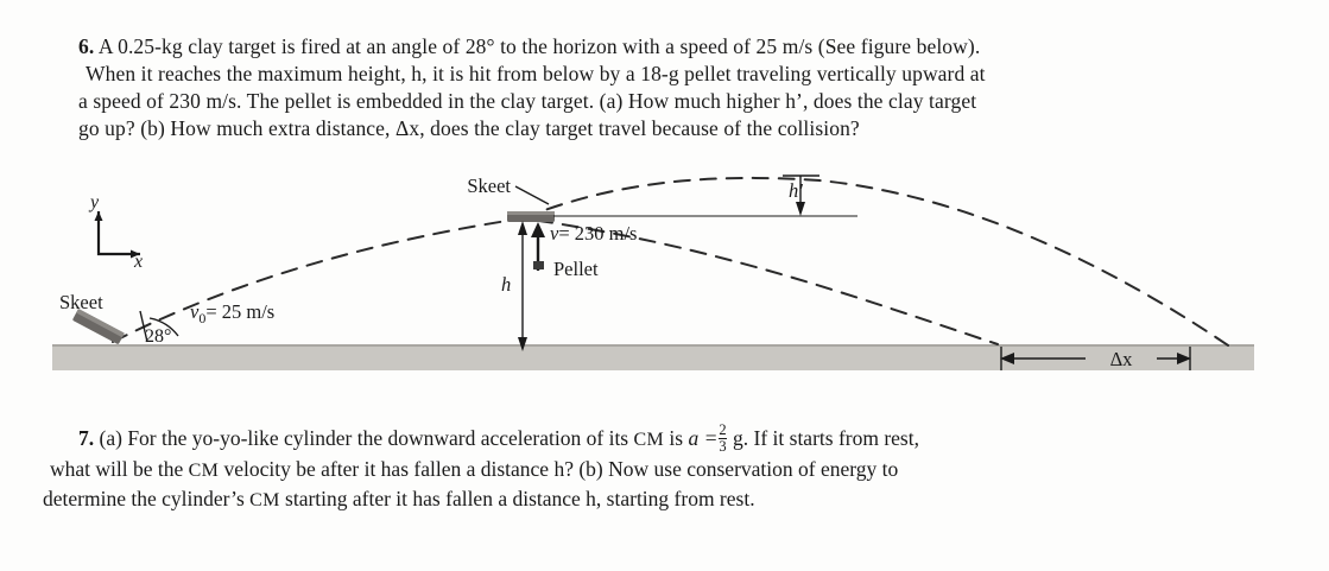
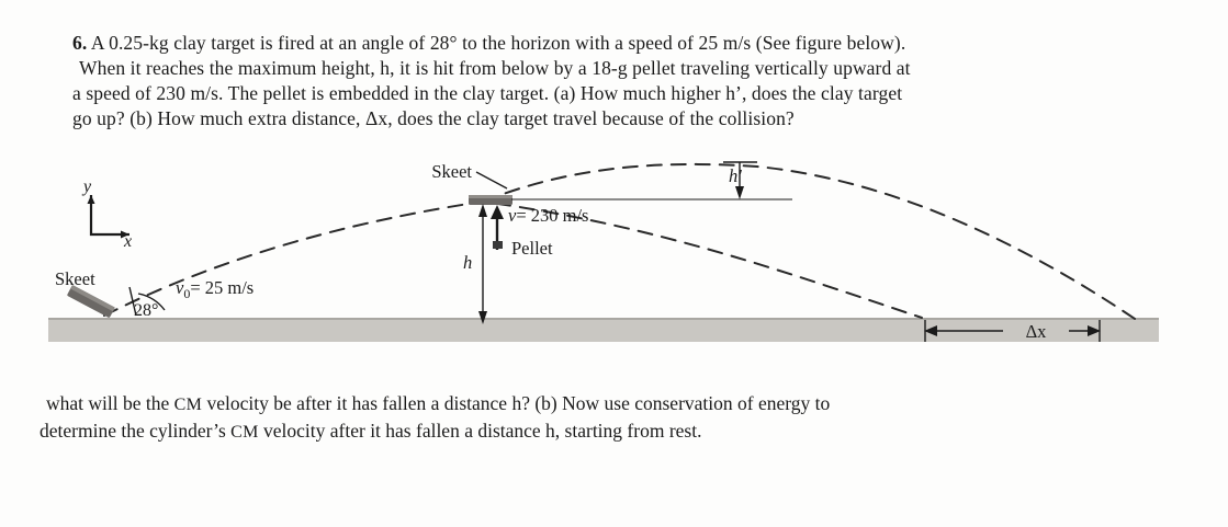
  6. A 0.25-kg clay target is fired at an angle of 28° to the horizon with a speed of 25 m/s (See figure below).
  When it reaches the maximum height, h, it is hit from below by a 18-g pellet traveling vertically upward at
  a speed of 230 m/s. The pellet is embedded in the clay target. (a) How much higher h’, does the clay target
  go up? (b) How much extra distance, Δx, does the clay target travel because of the collision?
  y
  x
  Skeet
  28°
  v0= 25 m/s
  Skeet
  v= 230 m/s
  Pellet
  h
  h'
  Δx
- 7. (a) For the yo-yo-like cylinder the downward acceleration of its CM is a =2
- 3
- g. If it starts from rest,
  what will be the CM velocity be after it has fallen a distance h? (b) Now use conservation of energy to
- determine the cylinder’s CM starting after it has fallen a distance h, starting from rest.
+ determine the cylinder’s CM velocity after it has fallen a distance h, starting from rest.
